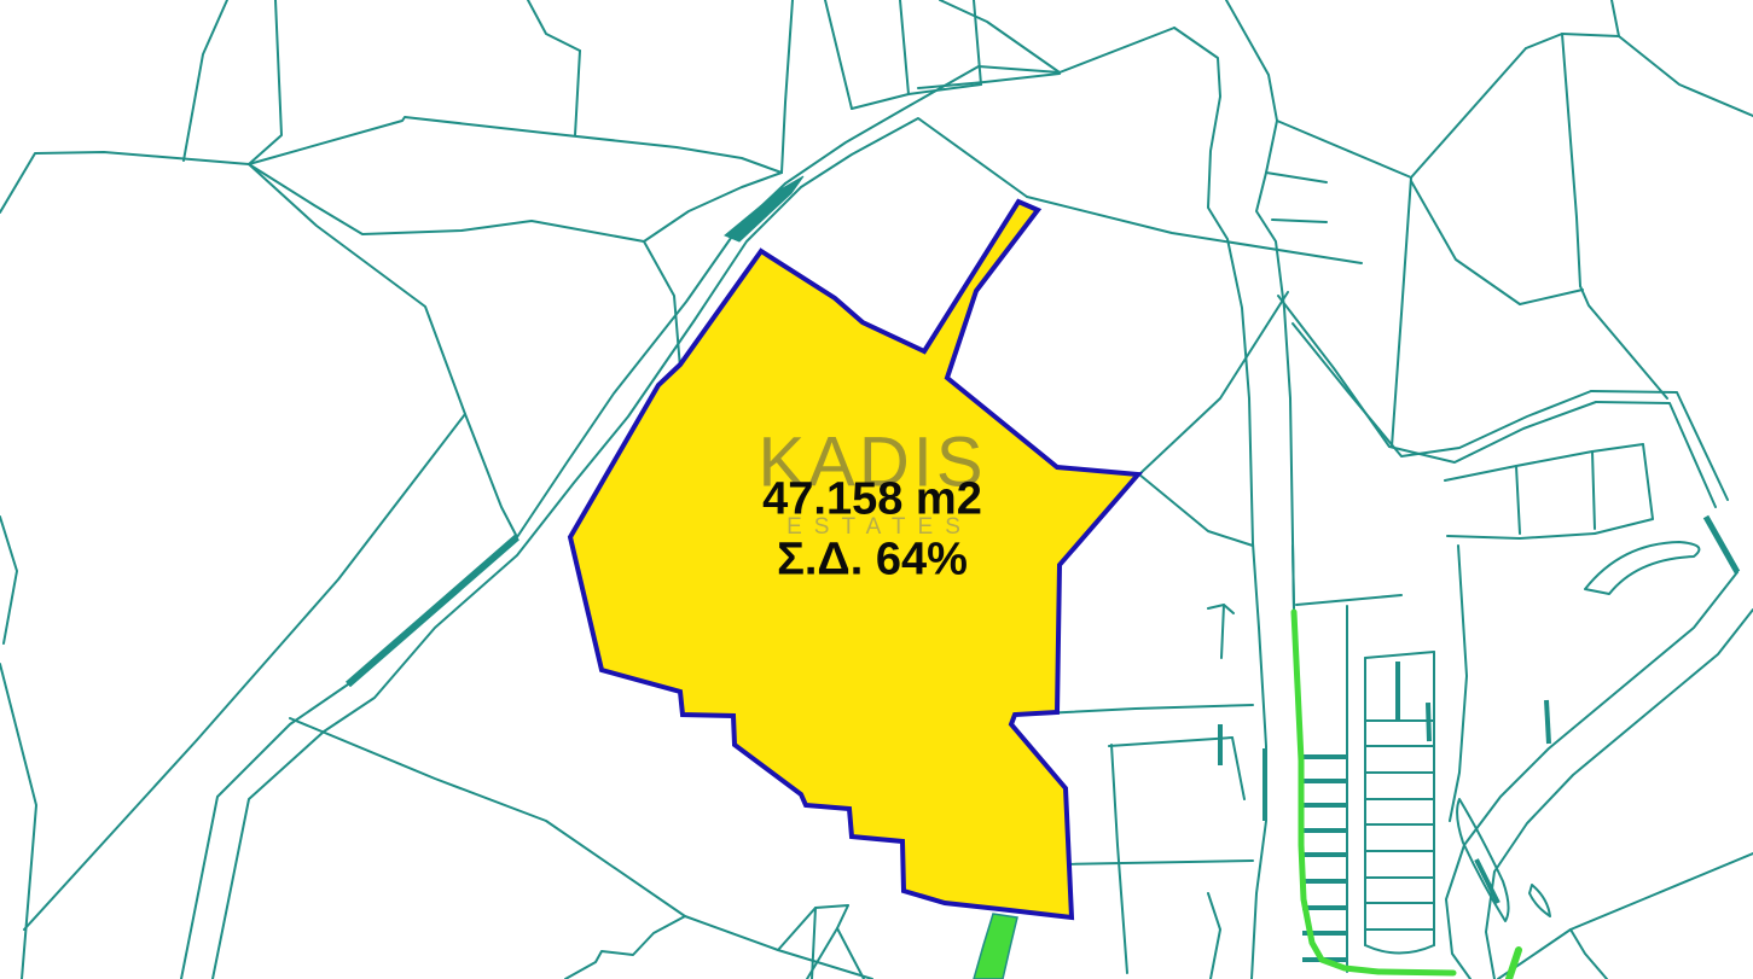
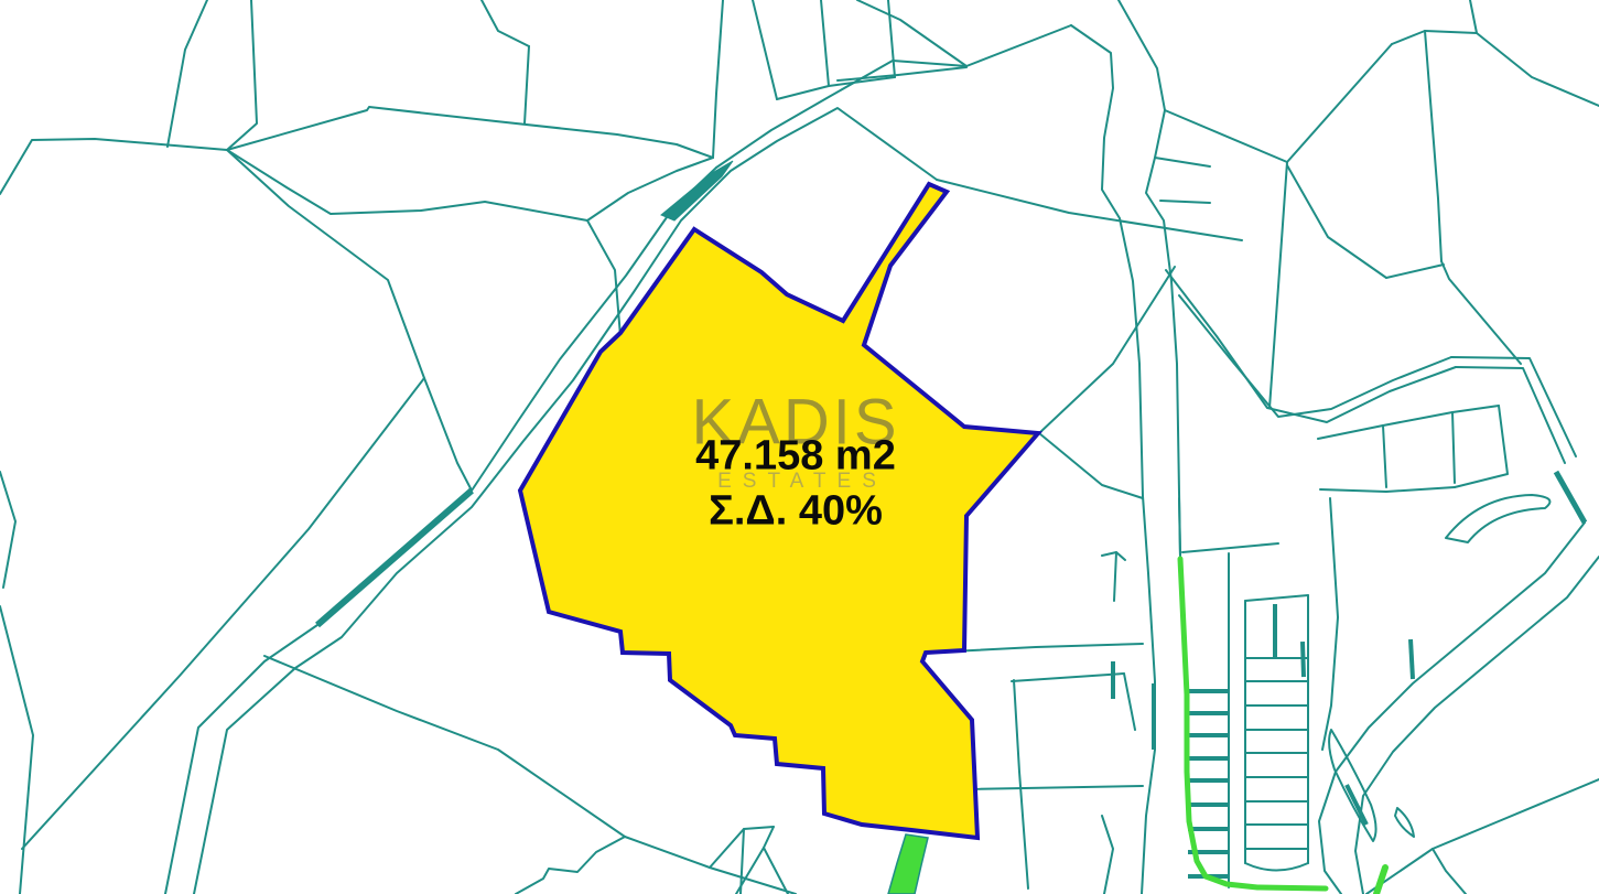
  KADIS
  ESTATES
  47.158 m2
- Σ.Δ. 64%
+ Σ.Δ. 40%
